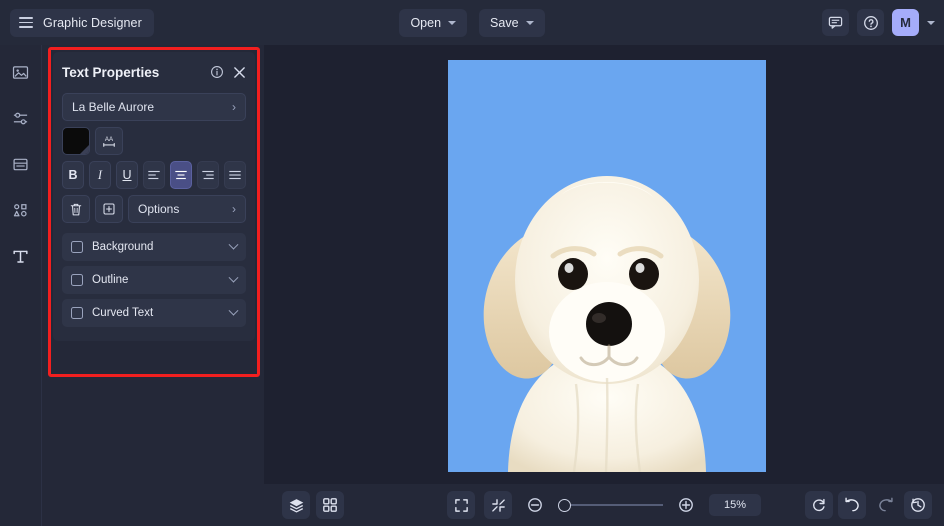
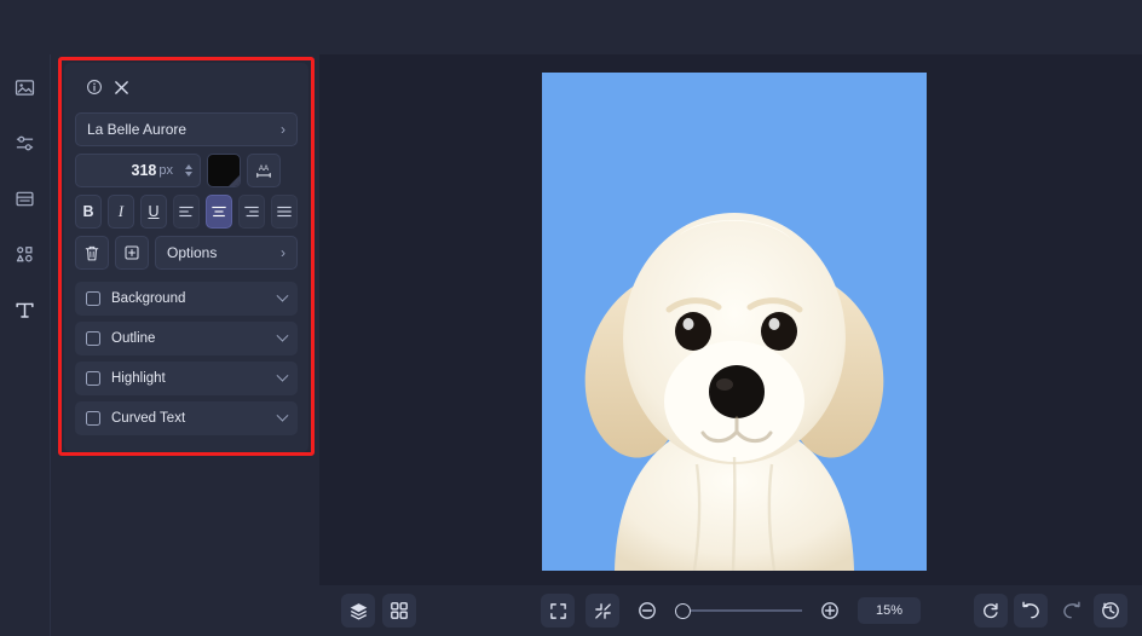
- Graphic Designer
- Open
- Save
- M
- Text Properties
  La Belle Aurore
  ›
+ 318
+ px
  B
  I
  U
  Options
  ›
  Background
  Outline
+ Highlight
  Curved Text
  15%
